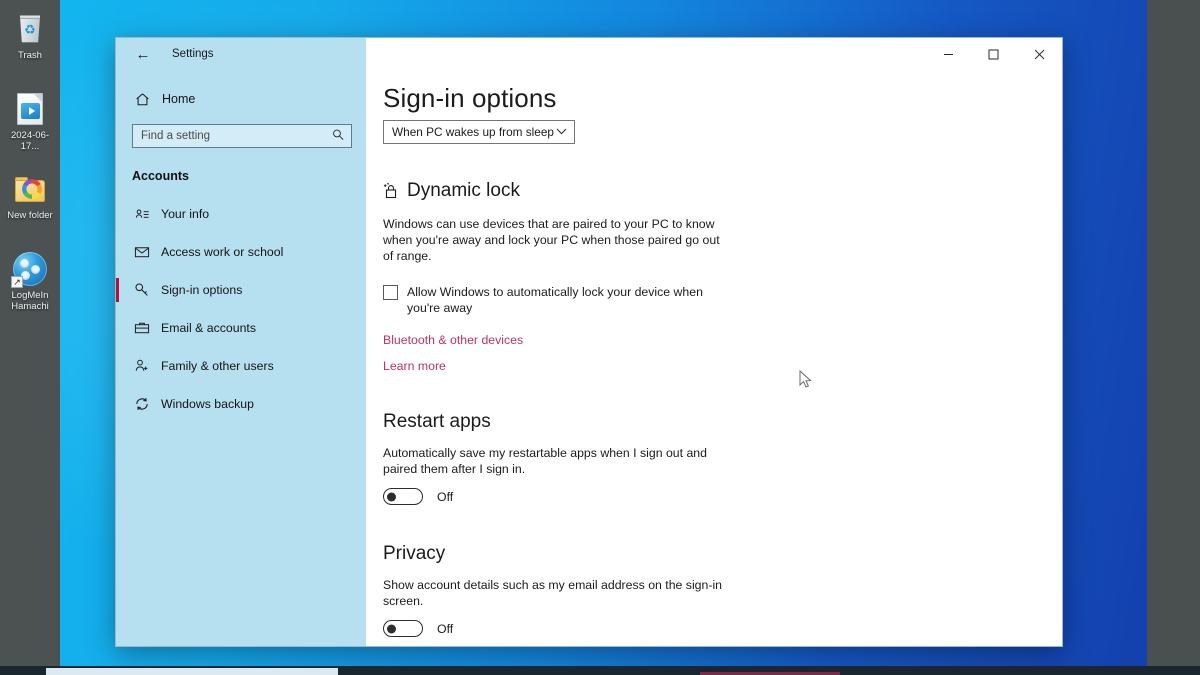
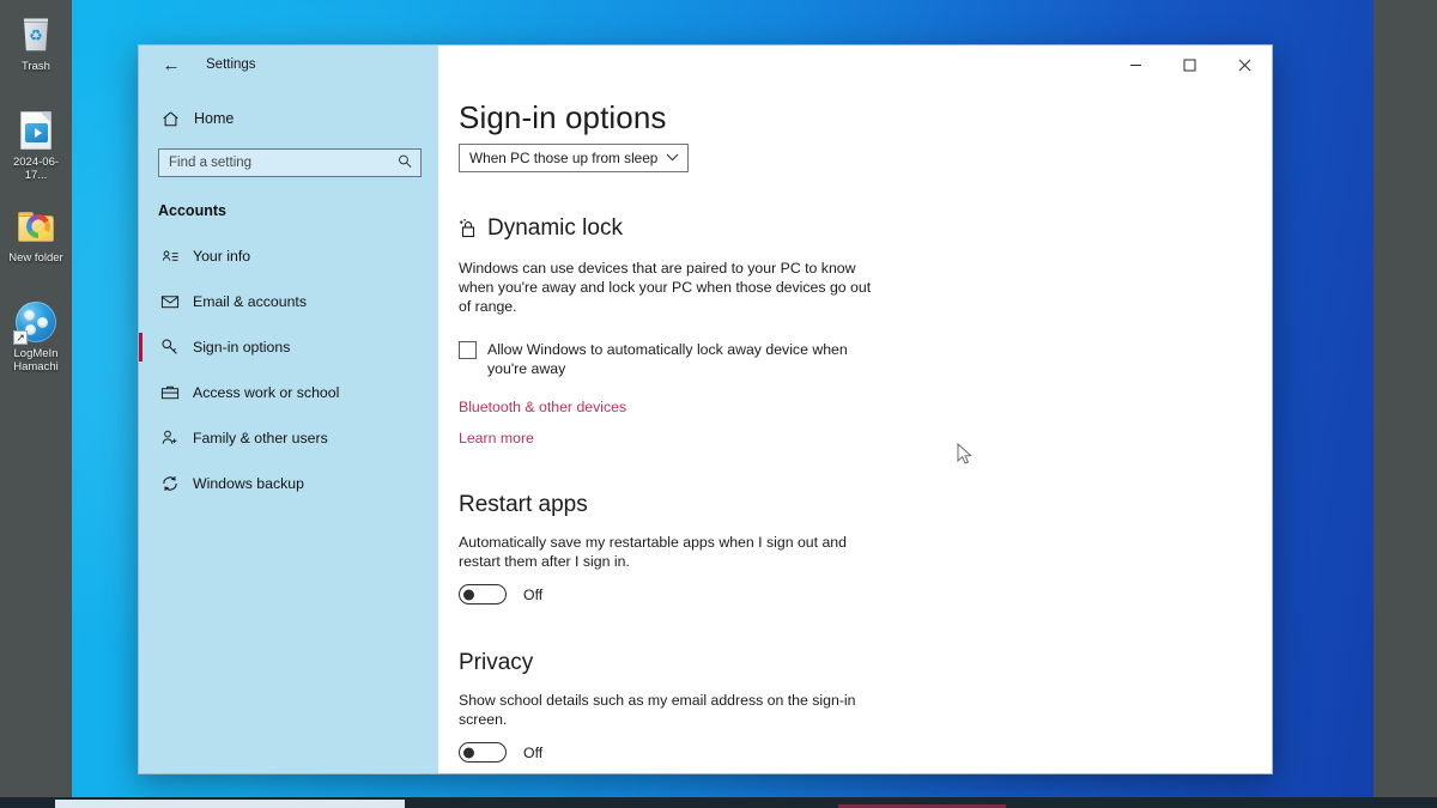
  ♻
  Trash
  2024-06-17...
  New folder
  ↗
  LogMeIn Hamachi
  ←
  Settings
  Home
  Find a setting
  Accounts
  Your info
- Access work or school
+ Email & accounts
  Sign-in options
- Email & accounts
+ Access work or school
  Family & other users
  Windows backup
  Sign-in options
- When PC wakes up from sleep
+ When PC those up from sleep
  Dynamic lock
- Windows can use devices that are paired to your PC to know when you're away and lock your PC when those paired go out of range.
+ Windows can use devices that are paired to your PC to know when you're away and lock your PC when those devices go out of range.
- Allow Windows to automatically lock your device when you're away
+ Allow Windows to automatically lock away device when you're away
  Bluetooth & other devices
  Learn more
  Restart apps
- Automatically save my restartable apps when I sign out and paired them after I sign in.
+ Automatically save my restartable apps when I sign out and restart them after I sign in.
  Off
  Privacy
- Show account details such as my email address on the sign-in screen.
+ Show school details such as my email address on the sign-in screen.
  Off
